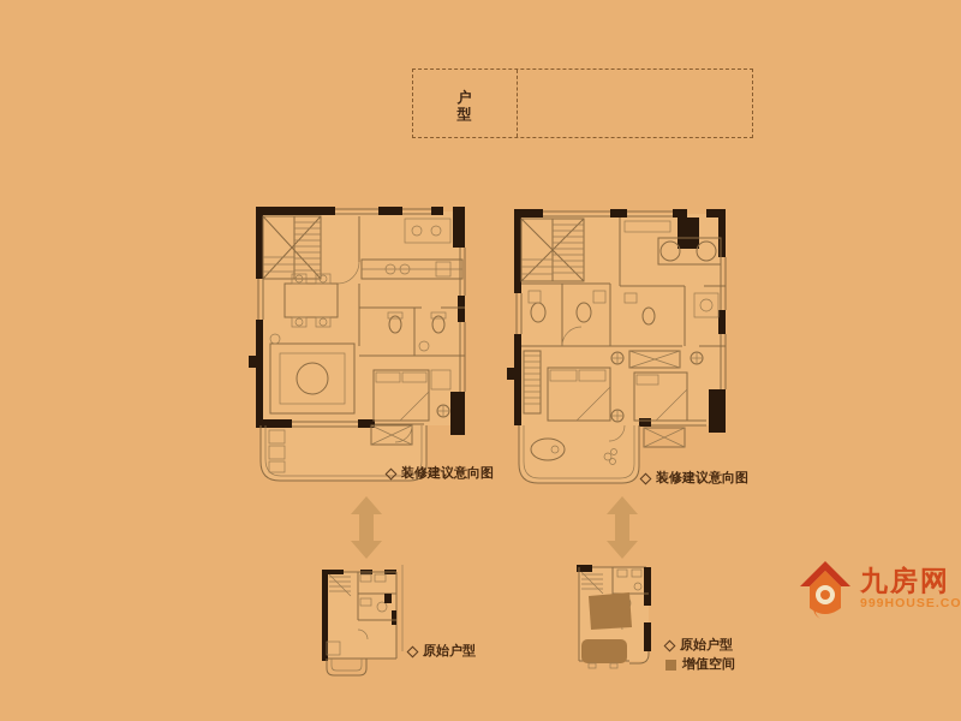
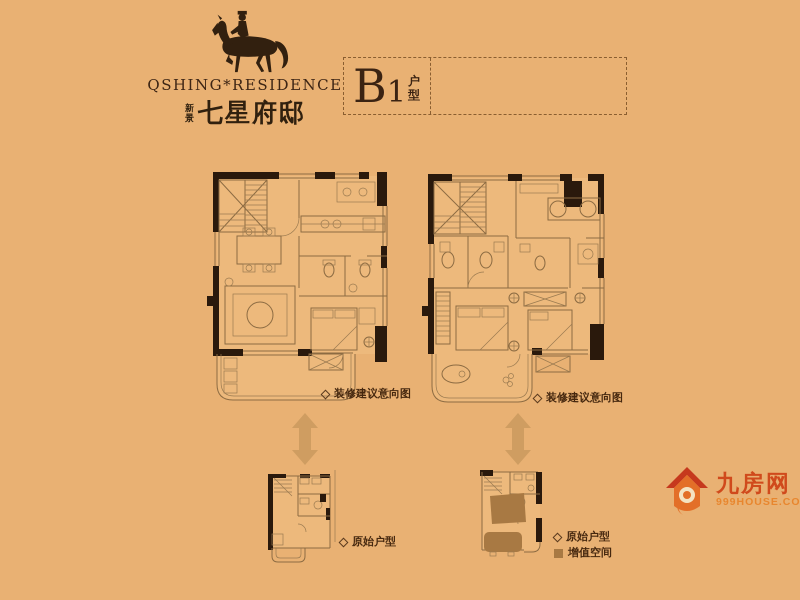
+ QSHING*RESIDENCE
+ 新景
+ 七星府邸
+ B1
  户型
  装修建议意向图
  装修建议意向图
  原始户型
  原始户型
  增值空间
  九房网
  999HOUSE.CO
